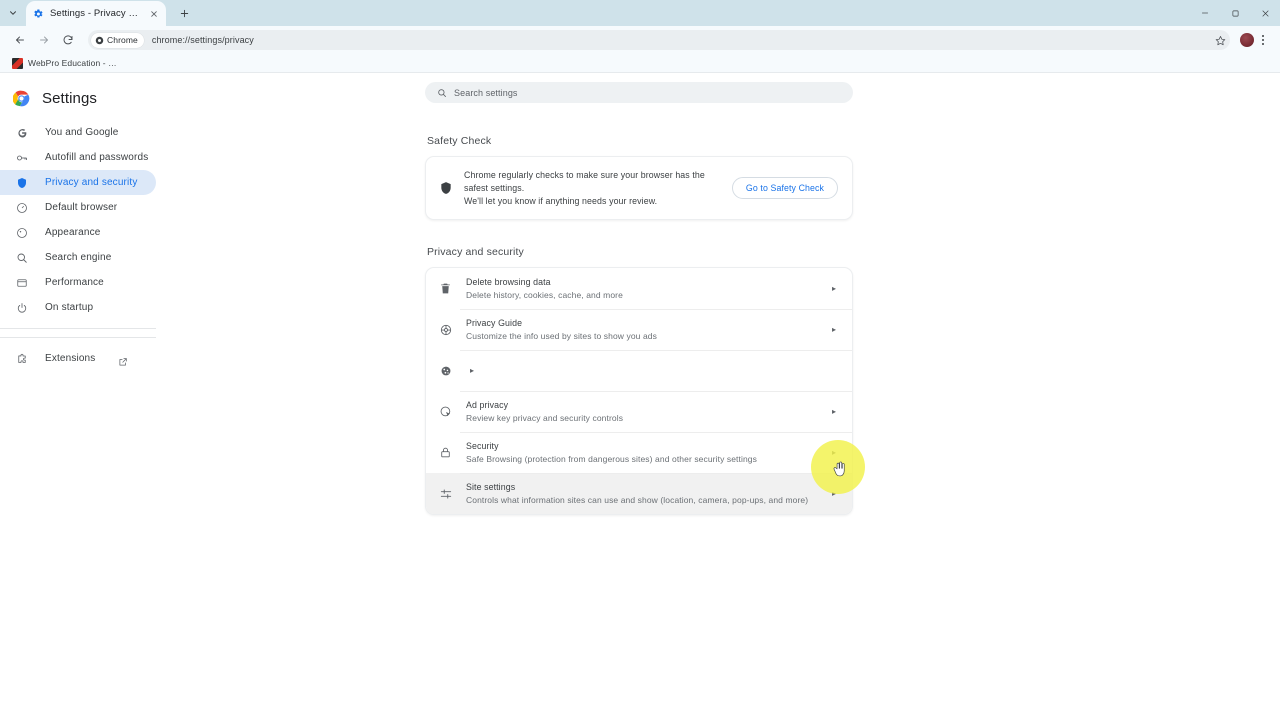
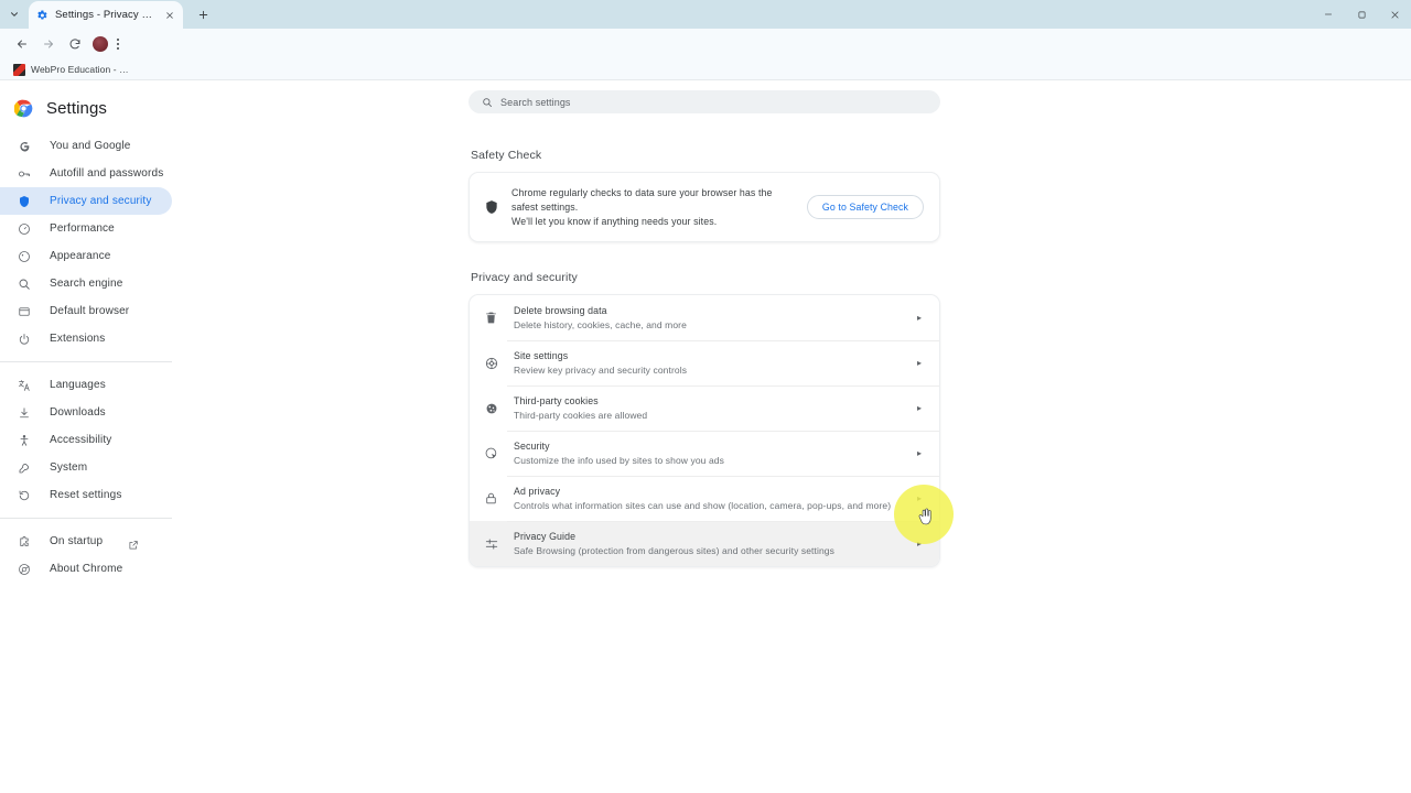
- Chrome
- chrome://settings/privacy
  WebPro Education - …
  Settings
  You and Google
  Autofill and passwords
  Privacy and security
- Default browser
+ Performance
  Appearance
  Search engine
- Performance
+ Default browser
- On startup
+ Extensions
+ Languages
+ Downloads
+ Accessibility
+ System
+ Reset settings
- Extensions
+ On startup
+ About Chrome
  Search settings
  Safety Check
- Chrome regularly checks to make sure your browser has the safest settings.
+ Chrome regularly checks to data sure your browser has the safest settings.
- We'll let you know if anything needs your review.
+ We'll let you know if anything needs your sites.
  Go to Safety Check
  Privacy and security
  Delete browsing data
  Delete history, cookies, cache, and more
  ▸
- Privacy Guide
+ Site settings
- Customize the info used by sites to show you ads
+ Review key privacy and security controls
  ▸
+ Third-party cookies
+ Third-party cookies are allowed
  ▸
- Ad privacy
+ Security
- Review key privacy and security controls
+ Customize the info used by sites to show you ads
  ▸
- Security
+ Ad privacy
- Safe Browsing (protection from dangerous sites) and other security settings
+ Controls what information sites can use and show (location, camera, pop-ups, and more)
  ▸
- Site settings
+ Privacy Guide
- Controls what information sites can use and show (location, camera, pop-ups, and more)
+ Safe Browsing (protection from dangerous sites) and other security settings
  ▸
